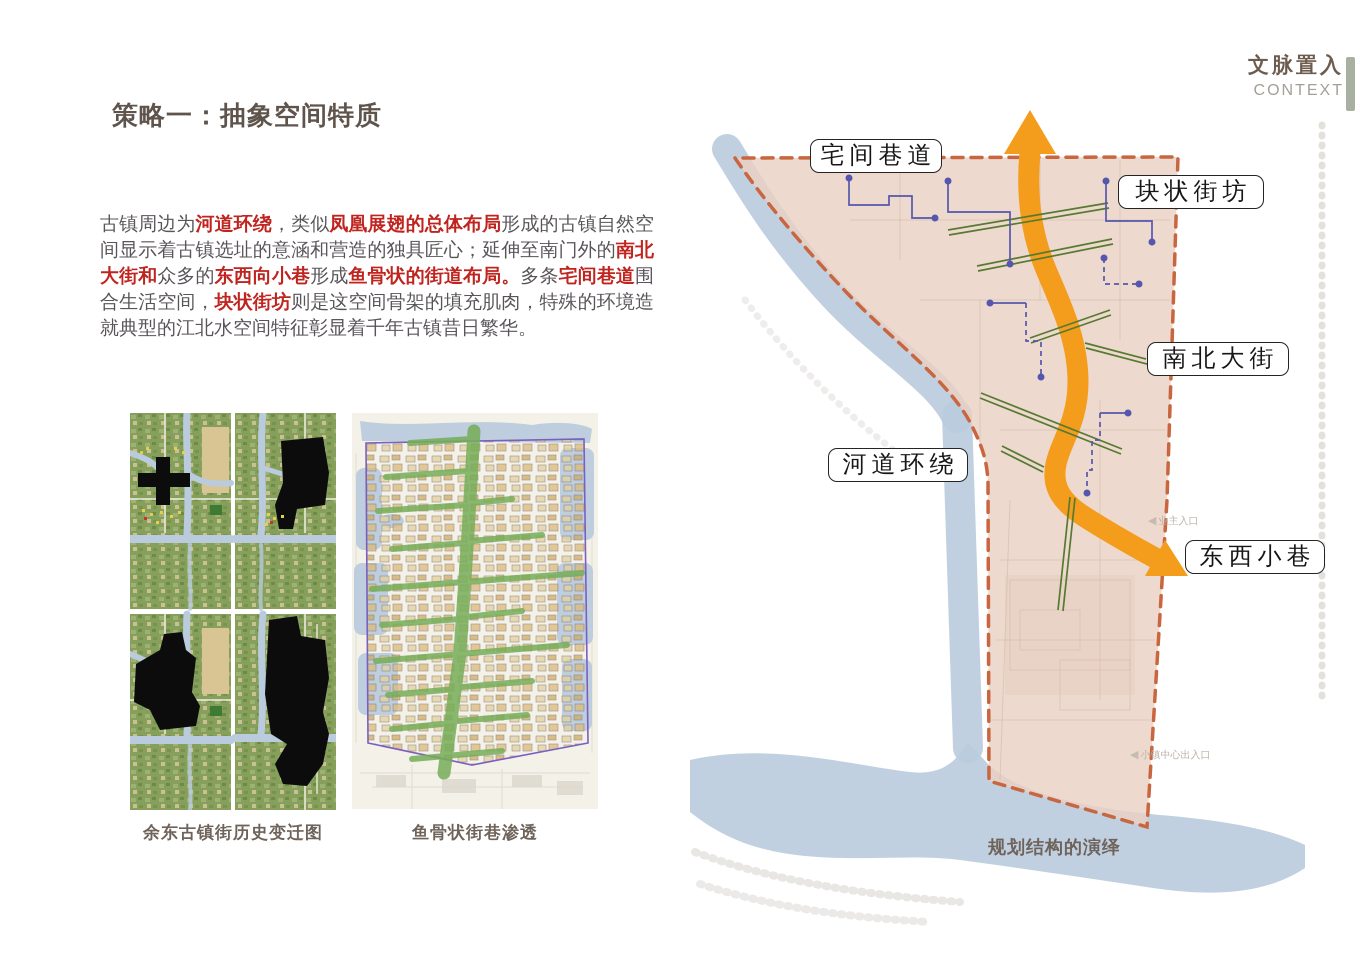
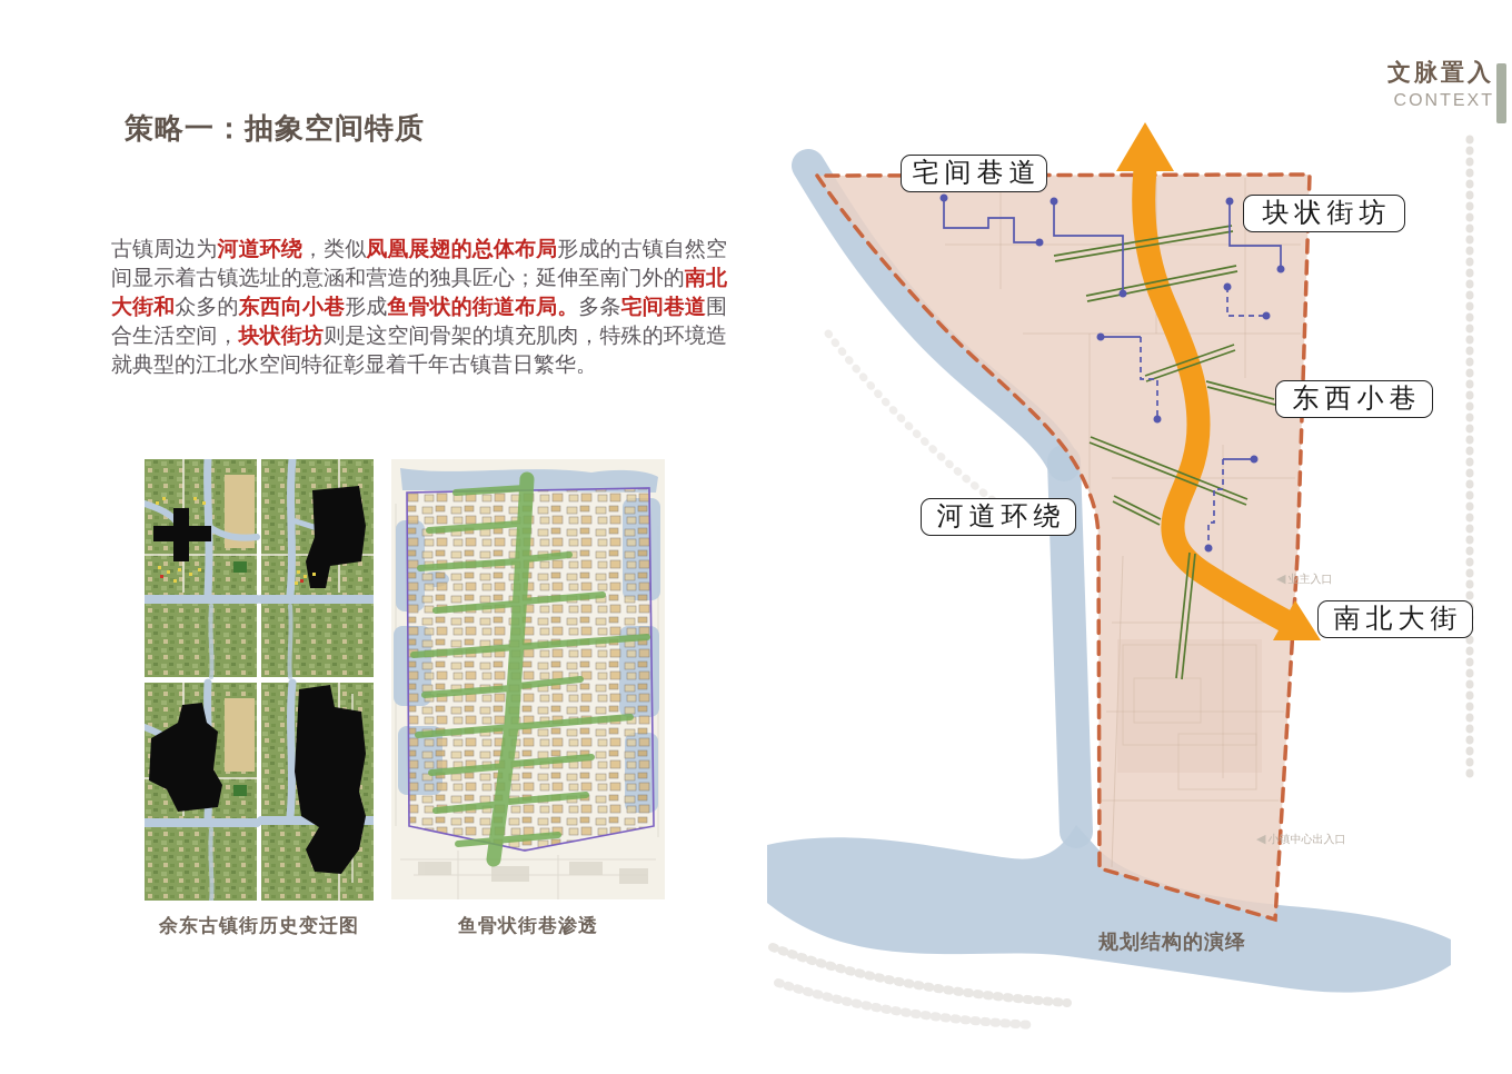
  文脉置入
  CONTEXT
  策略一：抽象空间特质
  古镇周边为河道环绕，类似凤凰展翅的总体布局形成的古镇自然空间显示着古镇选址的意涵和营造的独具匠心；延伸至南门外的南北大街和众多的东西向小巷形成鱼骨状的街道布局。多条宅间巷道围合生活空间，块状街坊则是这空间骨架的填充肌肉，特殊的环境造就典型的江北水空间特征彰显着千年古镇昔日繁华。
  余东古镇街历史变迁图
  鱼骨状街巷渗透
  宅间巷道
  块状街坊
- 南北大街
+ 东西小巷
  河道环绕
- 东西小巷
+ 南北大街
  ◀ 业主入口
  ◀ 小镇中心出入口
  规划结构的演绎
